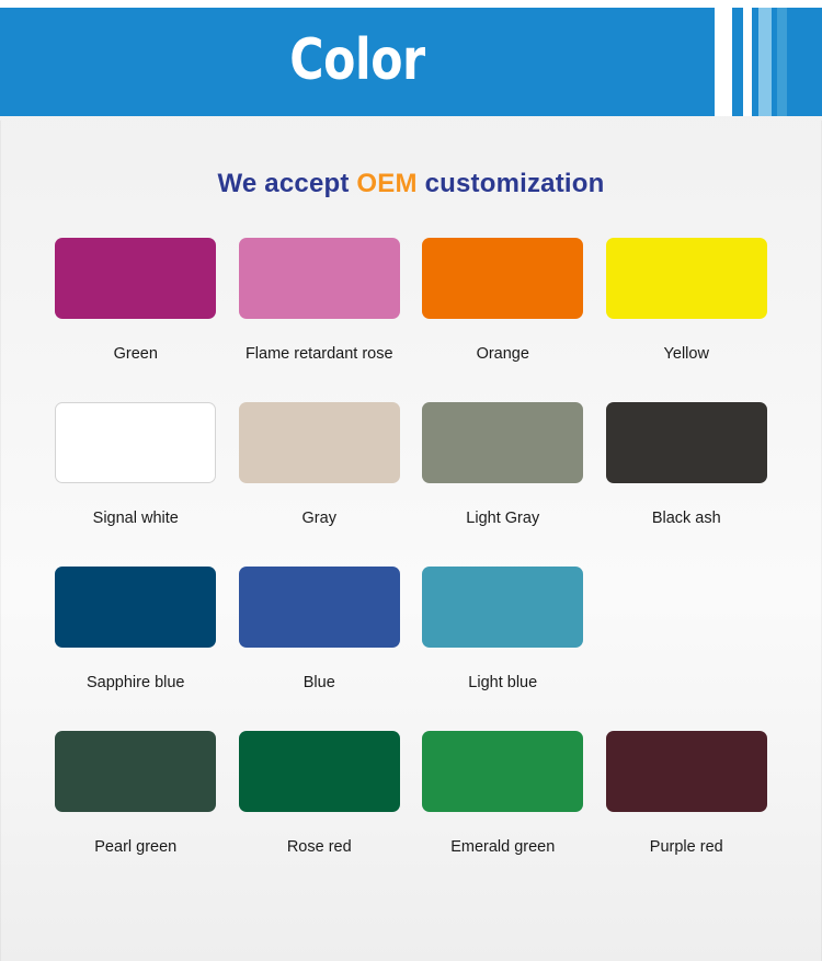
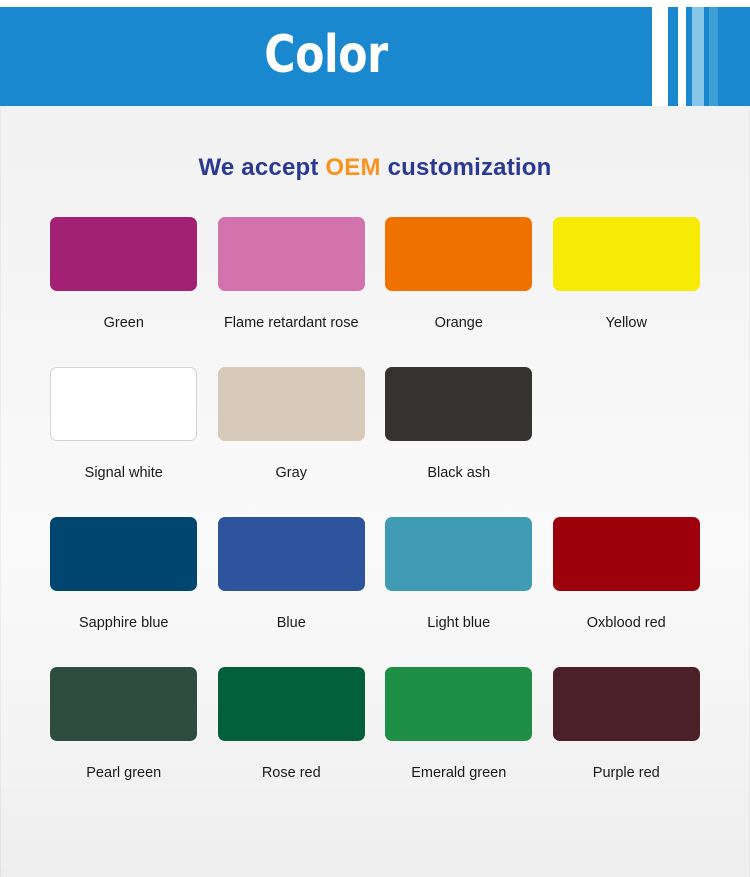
  Color
  We accept OEM customization
  Green
  Flame retardant rose
  Orange
  Yellow
  Signal white
  Gray
- Light Gray
  Black ash
  Sapphire blue
  Blue
  Light blue
+ Oxblood red
  Pearl green
  Rose red
  Emerald green
  Purple red
